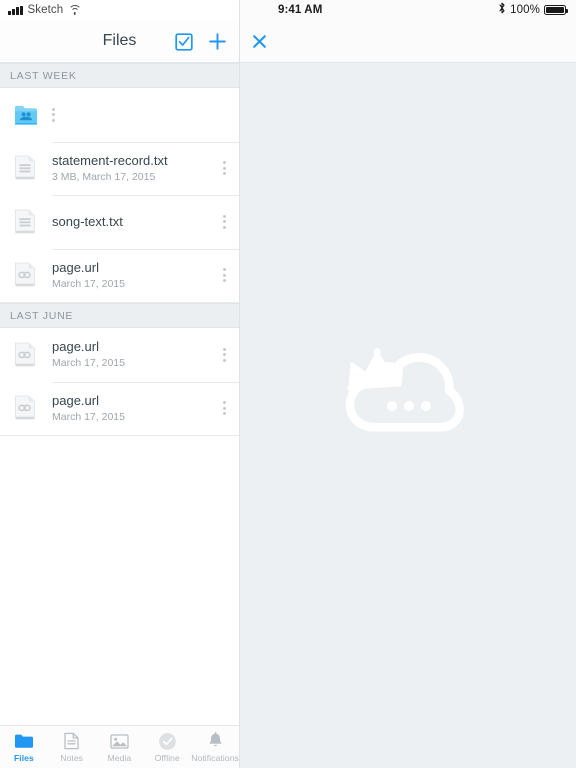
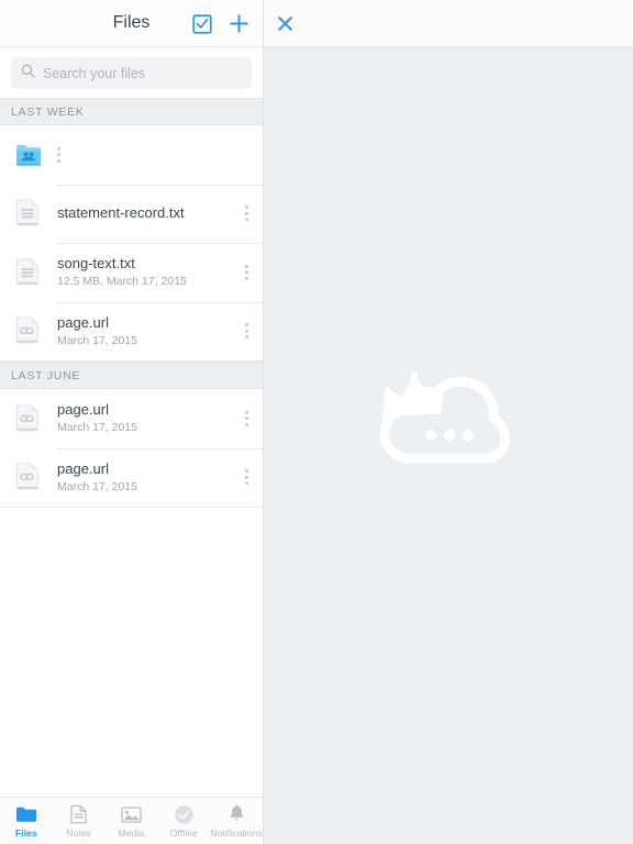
- Sketch
  Files
+ Search your files
  LAST WEEK
  statement-record.txt
- 3 MB, March 17, 2015
  song-text.txt
+ 12.5 MB, March 17, 2015
  page.url
  March 17, 2015
  LAST JUNE
  page.url
  March 17, 2015
  page.url
  March 17, 2015
  Files
  Notes
  Media
  Offline
  Notifications
- 9:41 AM
- 100%
